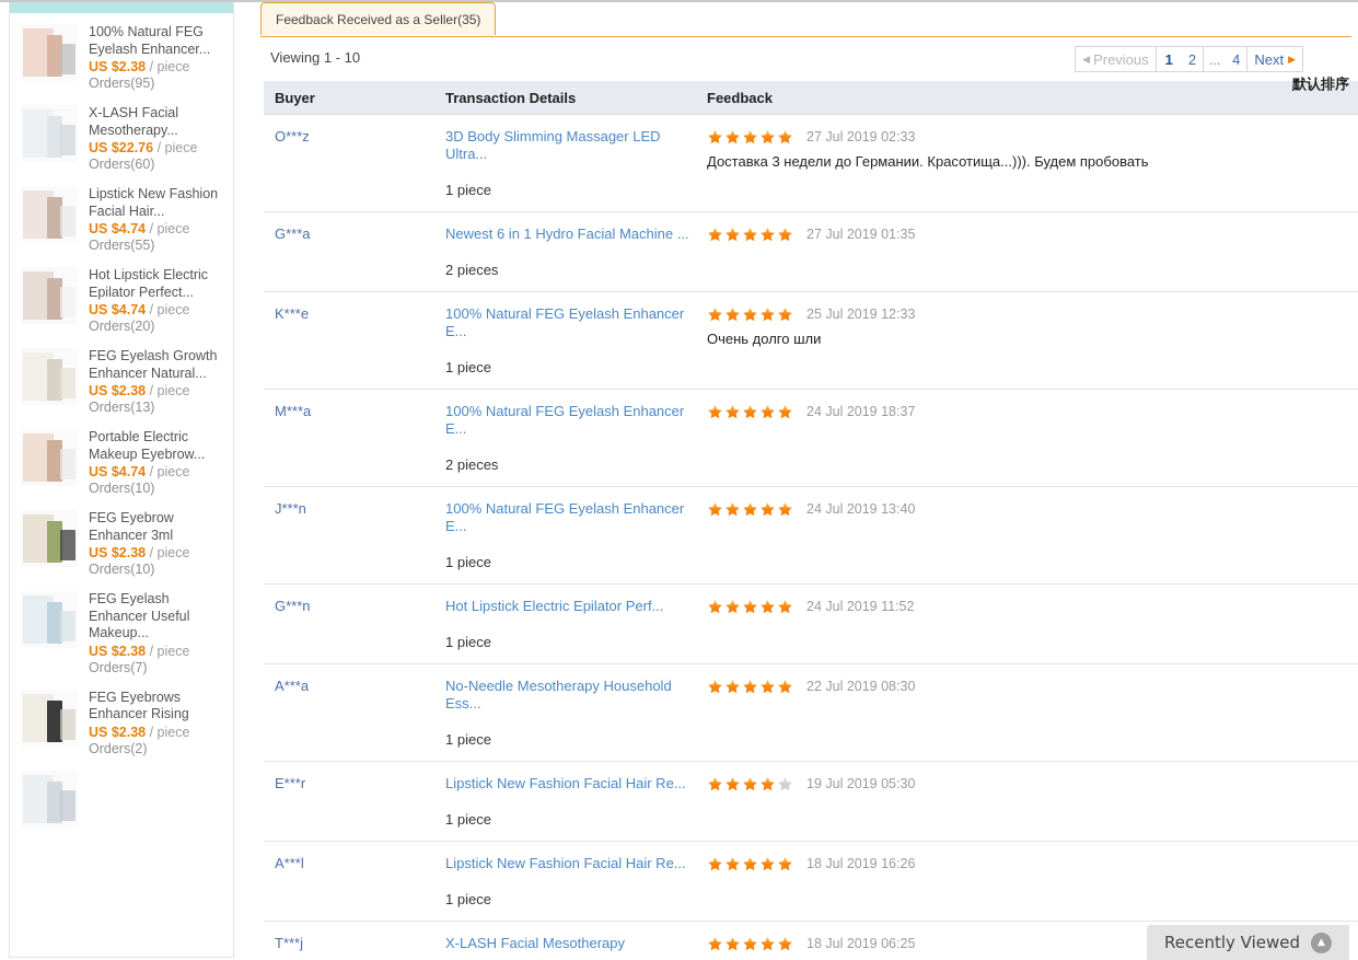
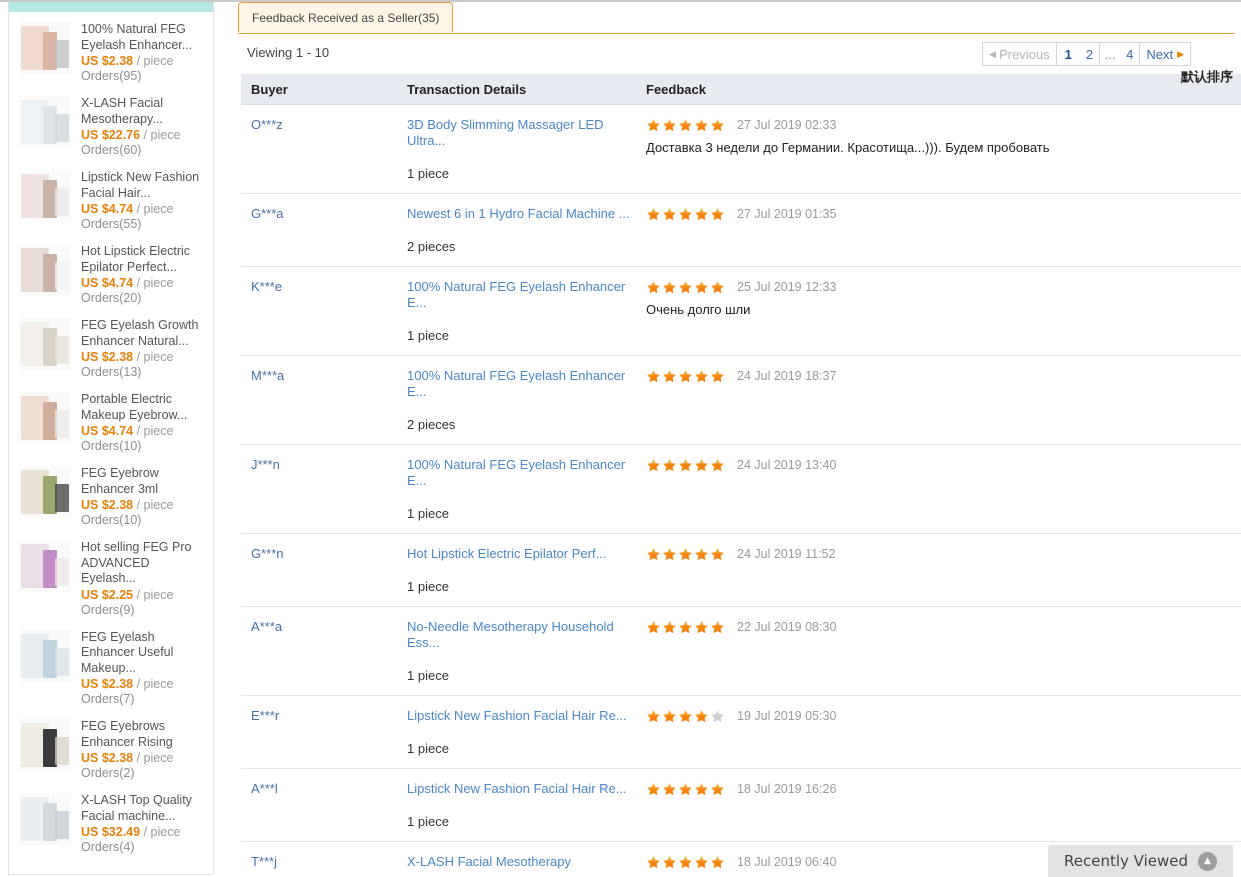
  100% Natural FEG Eyelash Enhancer...
  US $2.38 / piece
  Orders(95)
  X-LASH Facial Mesotherapy...
  US $22.76 / piece
  Orders(60)
  Lipstick New Fashion Facial Hair...
  US $4.74 / piece
  Orders(55)
  Hot Lipstick Electric Epilator Perfect...
  US $4.74 / piece
  Orders(20)
  FEG Eyelash Growth Enhancer Natural...
  US $2.38 / piece
  Orders(13)
  Portable Electric Makeup Eyebrow...
  US $4.74 / piece
  Orders(10)
  FEG Eyebrow Enhancer 3ml
  US $2.38 / piece
  Orders(10)
+ Hot selling FEG Pro ADVANCED Eyelash...
+ US $2.25 / piece
+ Orders(9)
  FEG Eyelash Enhancer Useful Makeup...
  US $2.38 / piece
  Orders(7)
  FEG Eyebrows Enhancer Rising
  US $2.38 / piece
  Orders(2)
+ X-LASH Top Quality Facial machine...
+ US $32.49 / piece
+ Orders(4)
  Feedback Received as a Seller(35)
  Viewing 1 - 10
  ◀
  Previous
  1
  2
  ...
  4
  Next
  ▶
  默认排序
  Buyer	Transaction Details	Feedback
  O***z	3D Body Slimming Massager LED Ultra...1 piece	27 Jul 2019 02:33Доставка 3 недели до Германии. Красотища...))). Будем пробовать
  G***a	Newest 6 in 1 Hydro Facial Machine ...2 pieces	27 Jul 2019 01:35
  K***e	100% Natural FEG Eyelash Enhancer E...1 piece	25 Jul 2019 12:33Очень долго шли
  M***a	100% Natural FEG Eyelash Enhancer E...2 pieces	24 Jul 2019 18:37
  J***n	100% Natural FEG Eyelash Enhancer E...1 piece	24 Jul 2019 13:40
  G***n	Hot Lipstick Electric Epilator Perf...1 piece	24 Jul 2019 11:52
  A***a	No-Needle Mesotherapy Household Ess...1 piece	22 Jul 2019 08:30
  E***r	Lipstick New Fashion Facial Hair Re...1 piece	19 Jul 2019 05:30
  A***l	Lipstick New Fashion Facial Hair Re...1 piece	18 Jul 2019 16:26
- T***j	X-LASH Facial Mesotherapy	18 Jul 2019 06:25
+ T***j	X-LASH Facial Mesotherapy	18 Jul 2019 06:40
  Recently Viewed
  ▲
